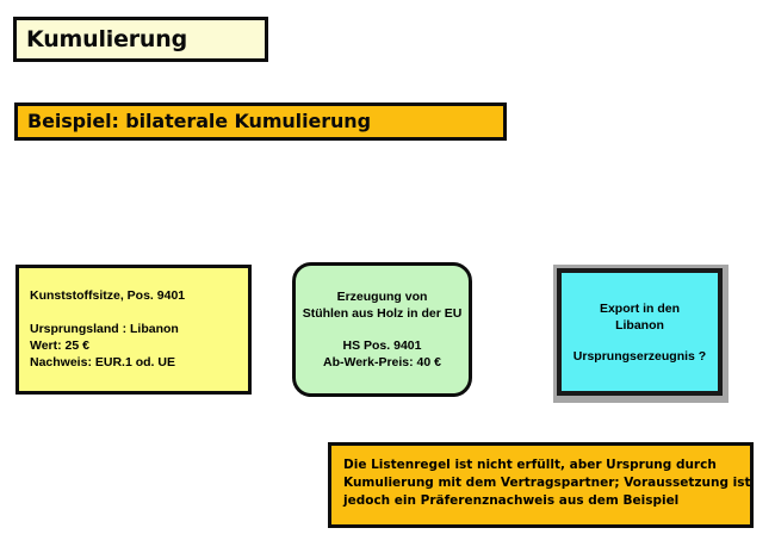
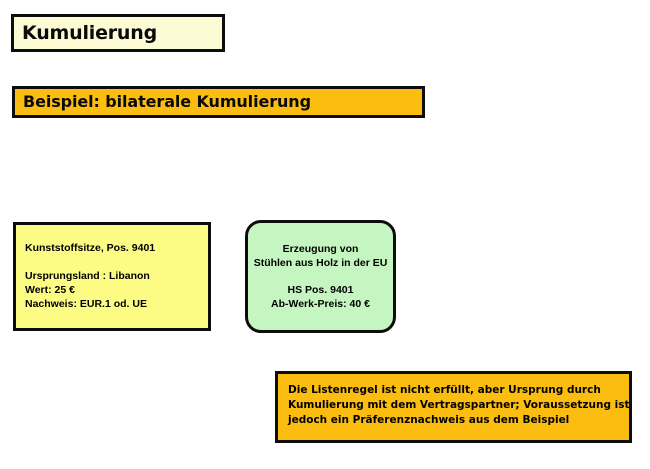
  Kumulierung
  Beispiel: bilaterale Kumulierung
  Kunststoffsitze, Pos. 9401
  Ursprungsland : Libanon
  Wert: 25 €
  Nachweis: EUR.1 od. UE
  Erzeugung von
  Stühlen aus Holz in der EU
  HS Pos. 9401
  Ab-Werk-Preis: 40 €
- Export in den
- Libanon
- Ursprungserzeugnis ?
  Die Listenregel ist nicht erfüllt, aber Ursprung durch
  Kumulierung mit dem Vertragspartner; Voraussetzung ist
  jedoch ein Präferenznachweis aus dem Beispiel
